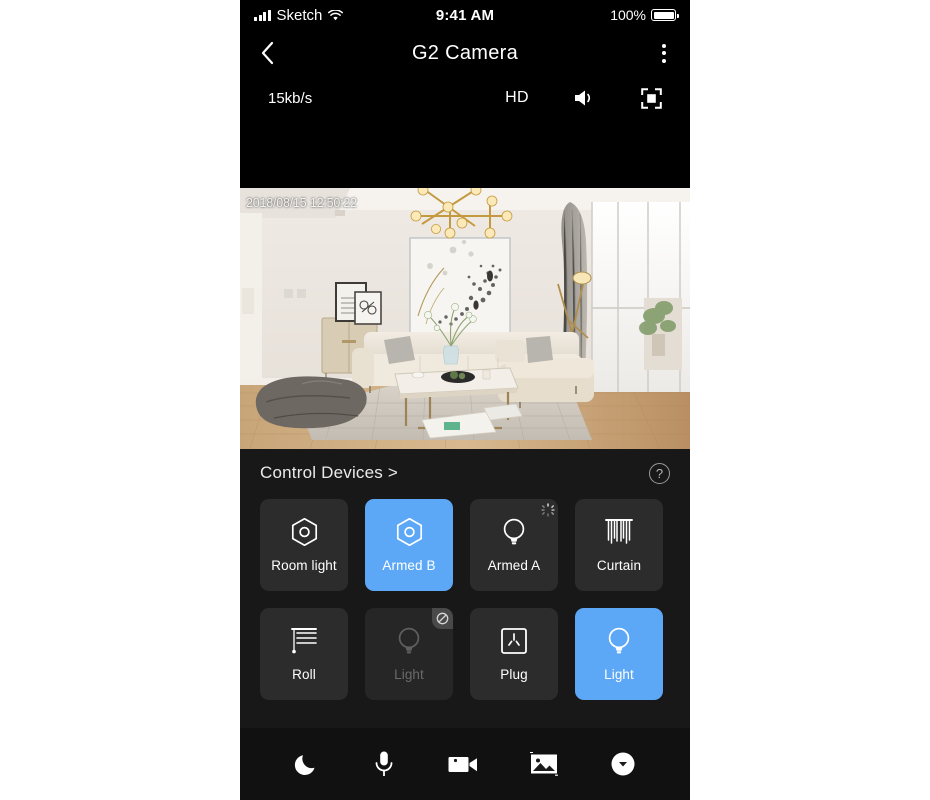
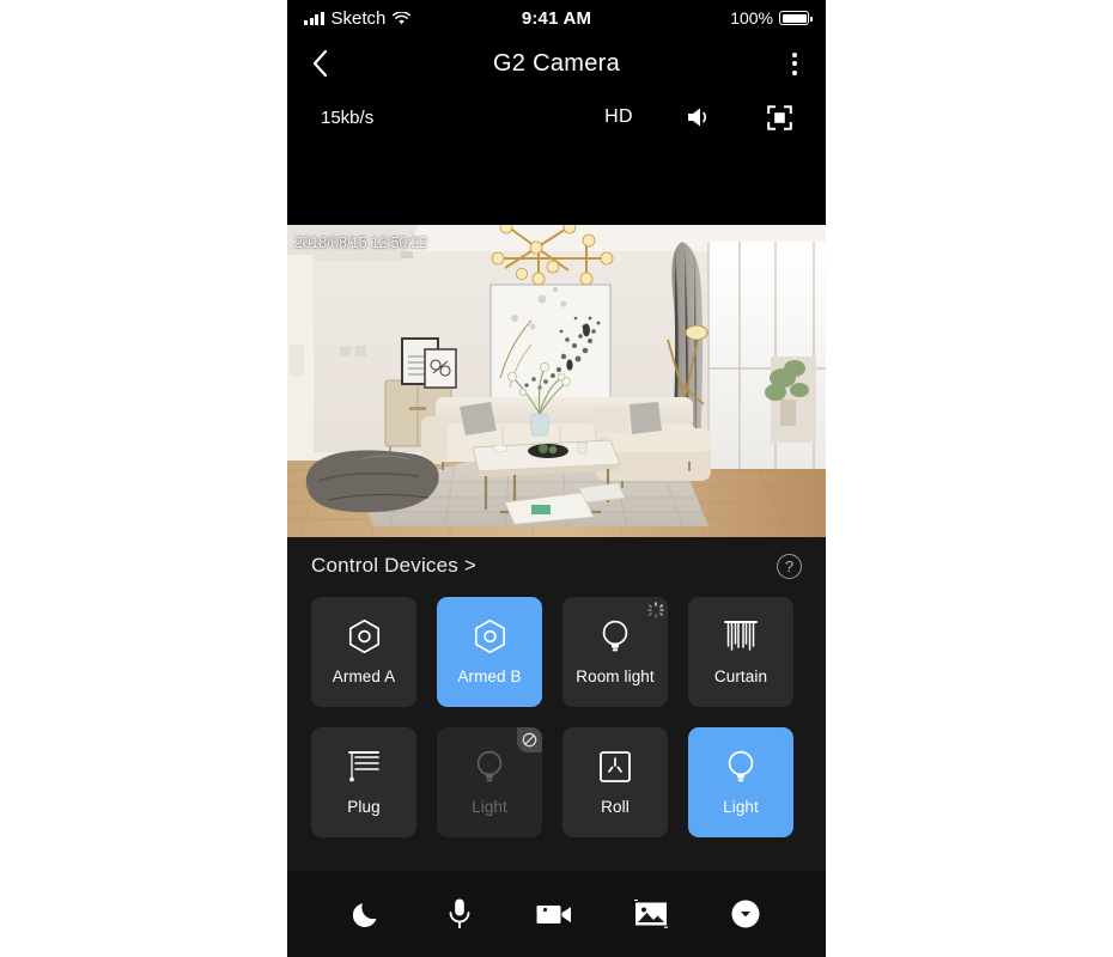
  Sketch
  9:41 AM
  100%
  G2 Camera
  15kb/s
  HD
  2018/08/15 12:50:22
  Control Devices >
  ?
- Room light
+ Armed A
  Armed B
- Armed A
+ Room light
  Curtain
- Roll
+ Plug
  Light
- Plug
+ Roll
  Light
